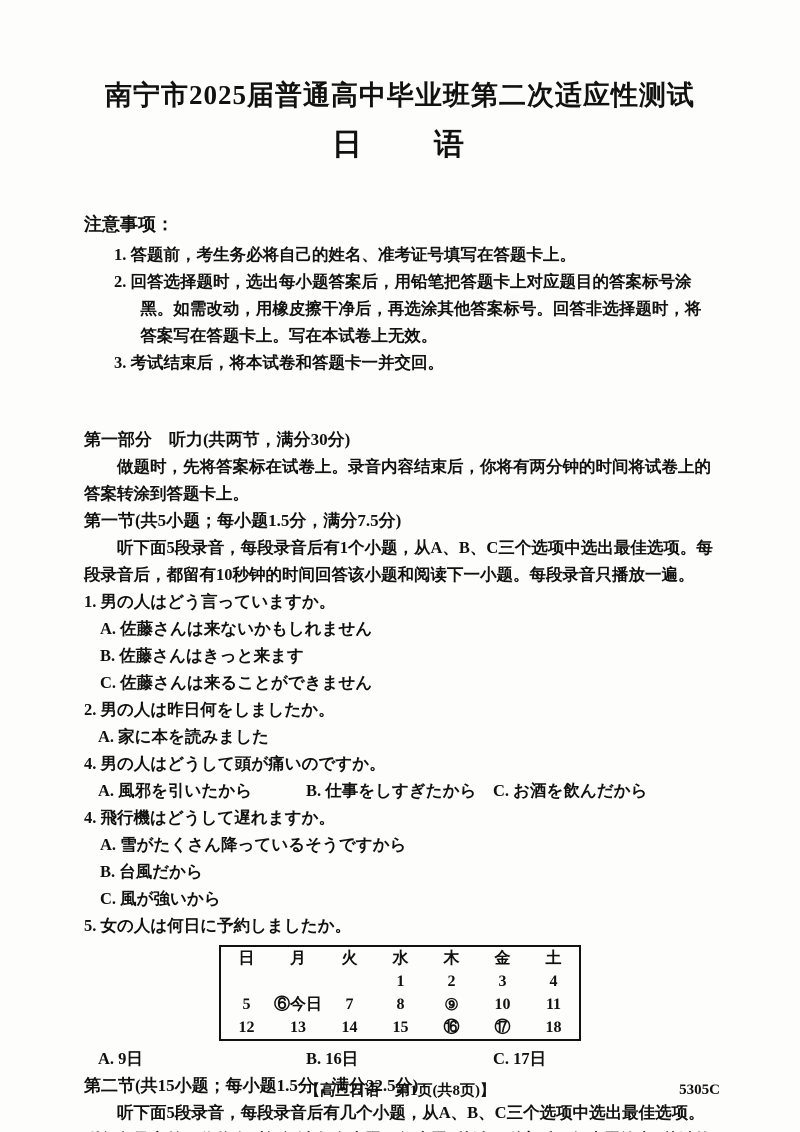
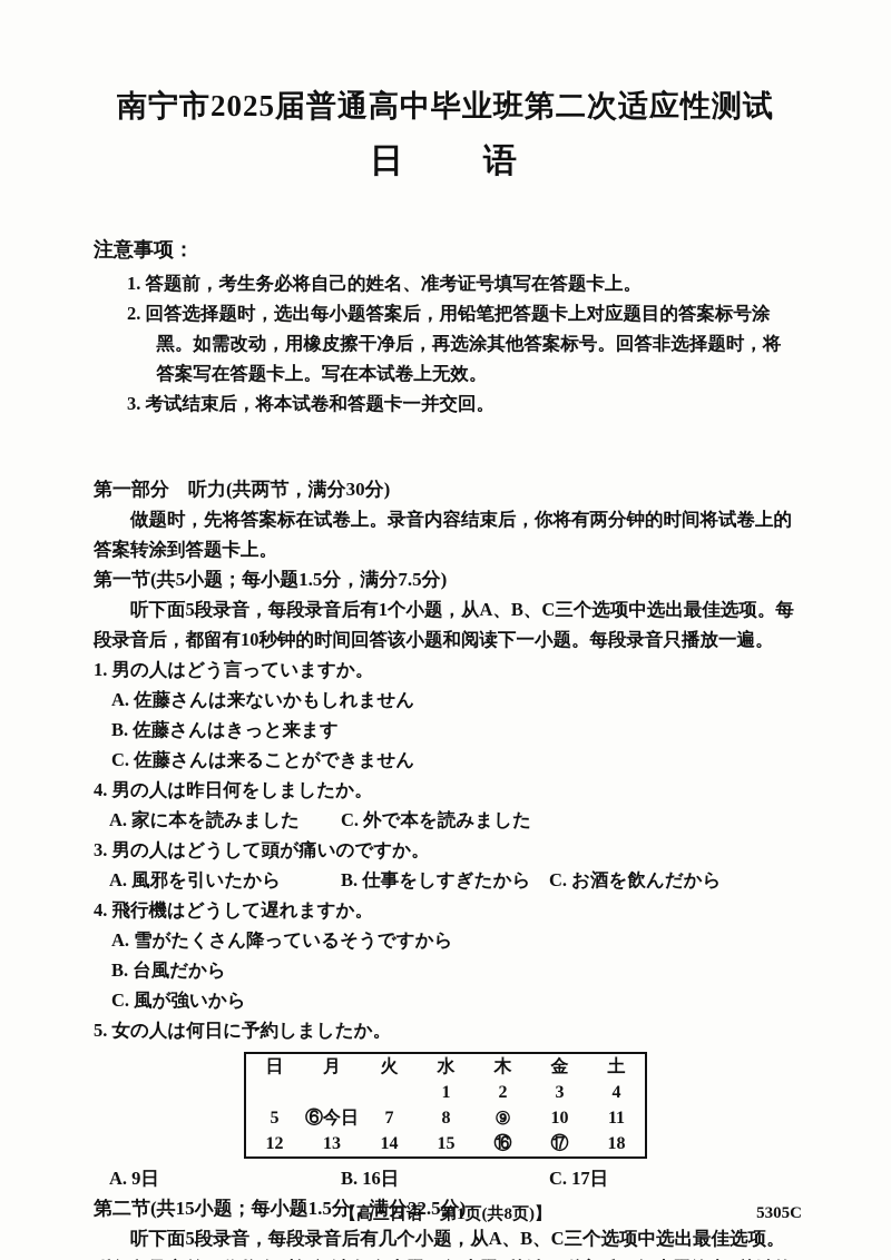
  南宁市2025届普通高中毕业班第二次适应性测试
  日 语
  注意事项：
  1. 答题前，考生务必将自己的姓名、准考证号填写在答题卡上。
  2. 回答选择题时，选出每小题答案后，用铅笔把答题卡上对应题目的答案标号涂黑。如需改动，用橡皮擦干净后，再选涂其他答案标号。回答非选择题时，将答案写在答题卡上。写在本试卷上无效。
  3. 考试结束后，将本试卷和答题卡一并交回。
  第一部分 听力(共两节，满分30分)
  做题时，先将答案标在试卷上。录音内容结束后，你将有两分钟的时间将试卷上的答案转涂到答题卡上。
  第一节(共5小题；每小题1.5分，满分7.5分)
  听下面5段录音，每段录音后有1个小题，从A、B、C三个选项中选出最佳选项。每段录音后，都留有10秒钟的时间回答该小题和阅读下一小题。每段录音只播放一遍。
  1. 男の人はどう言っていますか。
  A. 佐藤さんは来ないかもしれません
  B. 佐藤さんはきっと来ます
  C. 佐藤さんは来ることができません
- 2. 男の人は昨日何をしましたか。
+ 4. 男の人は昨日何をしましたか。
  A. 家に本を読みました
+ C. 外で本を読みました
- 4. 男の人はどうして頭が痛いのですか。
+ 3. 男の人はどうして頭が痛いのですか。
  A. 風邪を引いたから
  B. 仕事をしすぎたから
  C. お酒を飲んだから
  4. 飛行機はどうして遅れますか。
  A. 雪がたくさん降っているそうですから
  B. 台風だから
  C. 風が強いから
  5. 女の人は何日に予約しましたか。
  日	月	火	水	木	金	土
  			1	2	3	4
  5	⑥今日	7	8	⑨	10	11
  12	13	14	15	⑯	⑰	18
  A. 9日
  B. 16日
  C. 17日
  第二节(共15小题；每小题1.5分，满分22.5分)
  【高三日语 第1页(共8页)】
  5305C
